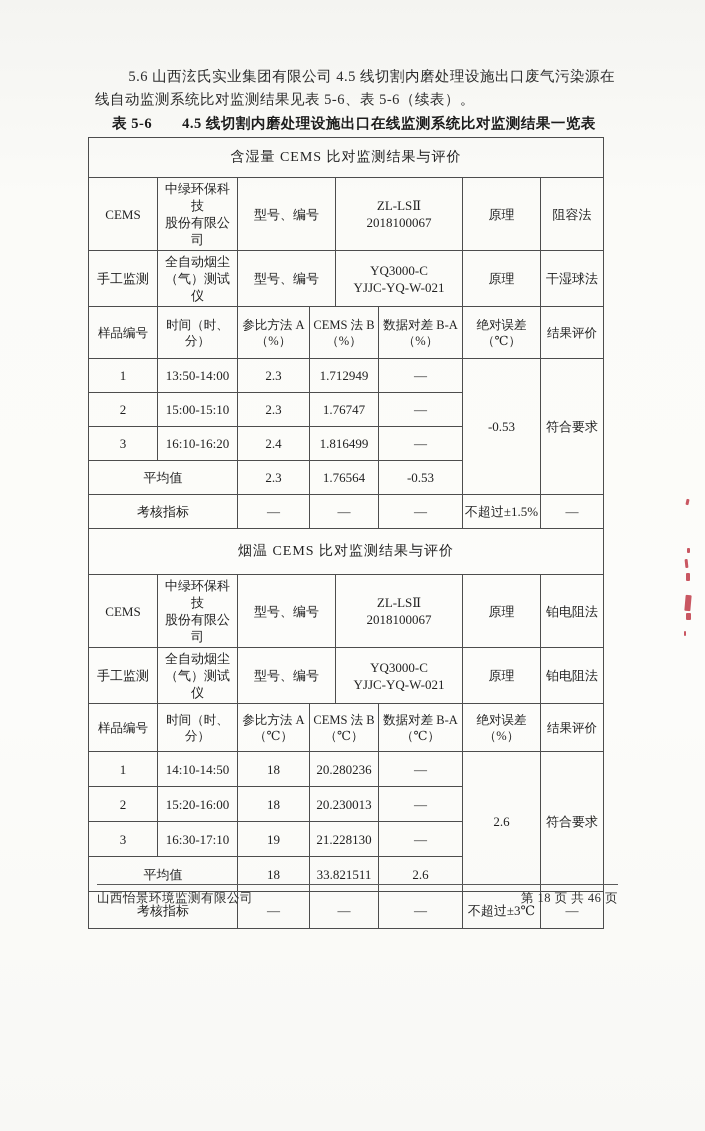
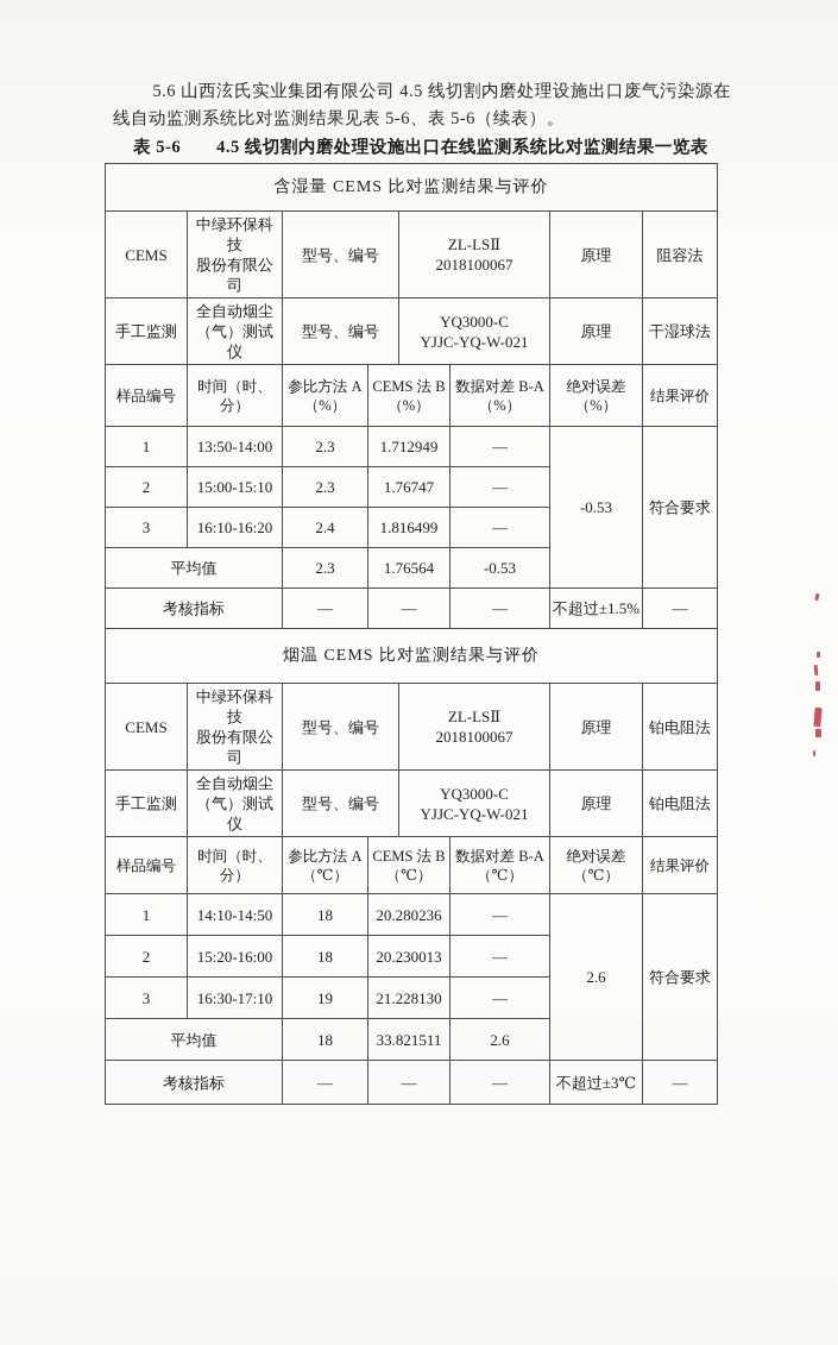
  5.6 山西泫氏实业集团有限公司 4.5 线切割内磨处理设施出口废气污染源在线自动监测系统比对监测结果见表 5-6、表 5-6（续表）。
  表 5-6 4.5 线切割内磨处理设施出口在线监测系统比对监测结果一览表
  含湿量 CEMS 比对监测结果与评价
  CEMS	中绿环保科技 股份有限公司	型号、编号	ZL-LSⅡ 2018100067	原理	阻容法
  手工监测	全自动烟尘 （气）测试仪	型号、编号	YQ3000-C YJJC-YQ-W-021	原理	干湿球法
- 样品编号	时间（时、分）	参比方法 A （%）	CEMS 法 B （%）	数据对差 B-A （%）	绝对误差 （℃）	结果评价
+ 样品编号	时间（时、分）	参比方法 A （%）	CEMS 法 B （%）	数据对差 B-A （%）	绝对误差 （%）	结果评价
  1	13:50-14:00	2.3	1.712949	—	-0.53	符合要求
  2	15:00-15:10	2.3	1.76747	—
  3	16:10-16:20	2.4	1.816499	—
  平均值	2.3	1.76564	-0.53
  考核指标	—	—	—	不超过±1.5%	—
  烟温 CEMS 比对监测结果与评价
  CEMS	中绿环保科技 股份有限公司	型号、编号	ZL-LSⅡ 2018100067	原理	铂电阻法
  手工监测	全自动烟尘 （气）测试仪	型号、编号	YQ3000-C YJJC-YQ-W-021	原理	铂电阻法
- 样品编号	时间（时、分）	参比方法 A （℃）	CEMS 法 B （℃）	数据对差 B-A （℃）	绝对误差 （%）	结果评价
+ 样品编号	时间（时、分）	参比方法 A （℃）	CEMS 法 B （℃）	数据对差 B-A （℃）	绝对误差 （℃）	结果评价
  1	14:10-14:50	18	20.280236	—	2.6	符合要求
  2	15:20-16:00	18	20.230013	—
  3	16:30-17:10	19	21.228130	—
  平均值	18	33.821511	2.6
  考核指标	—	—	—	不超过±3℃	—
- 山西怡景环境监测有限公司
- 第 18 页 共 46 页
